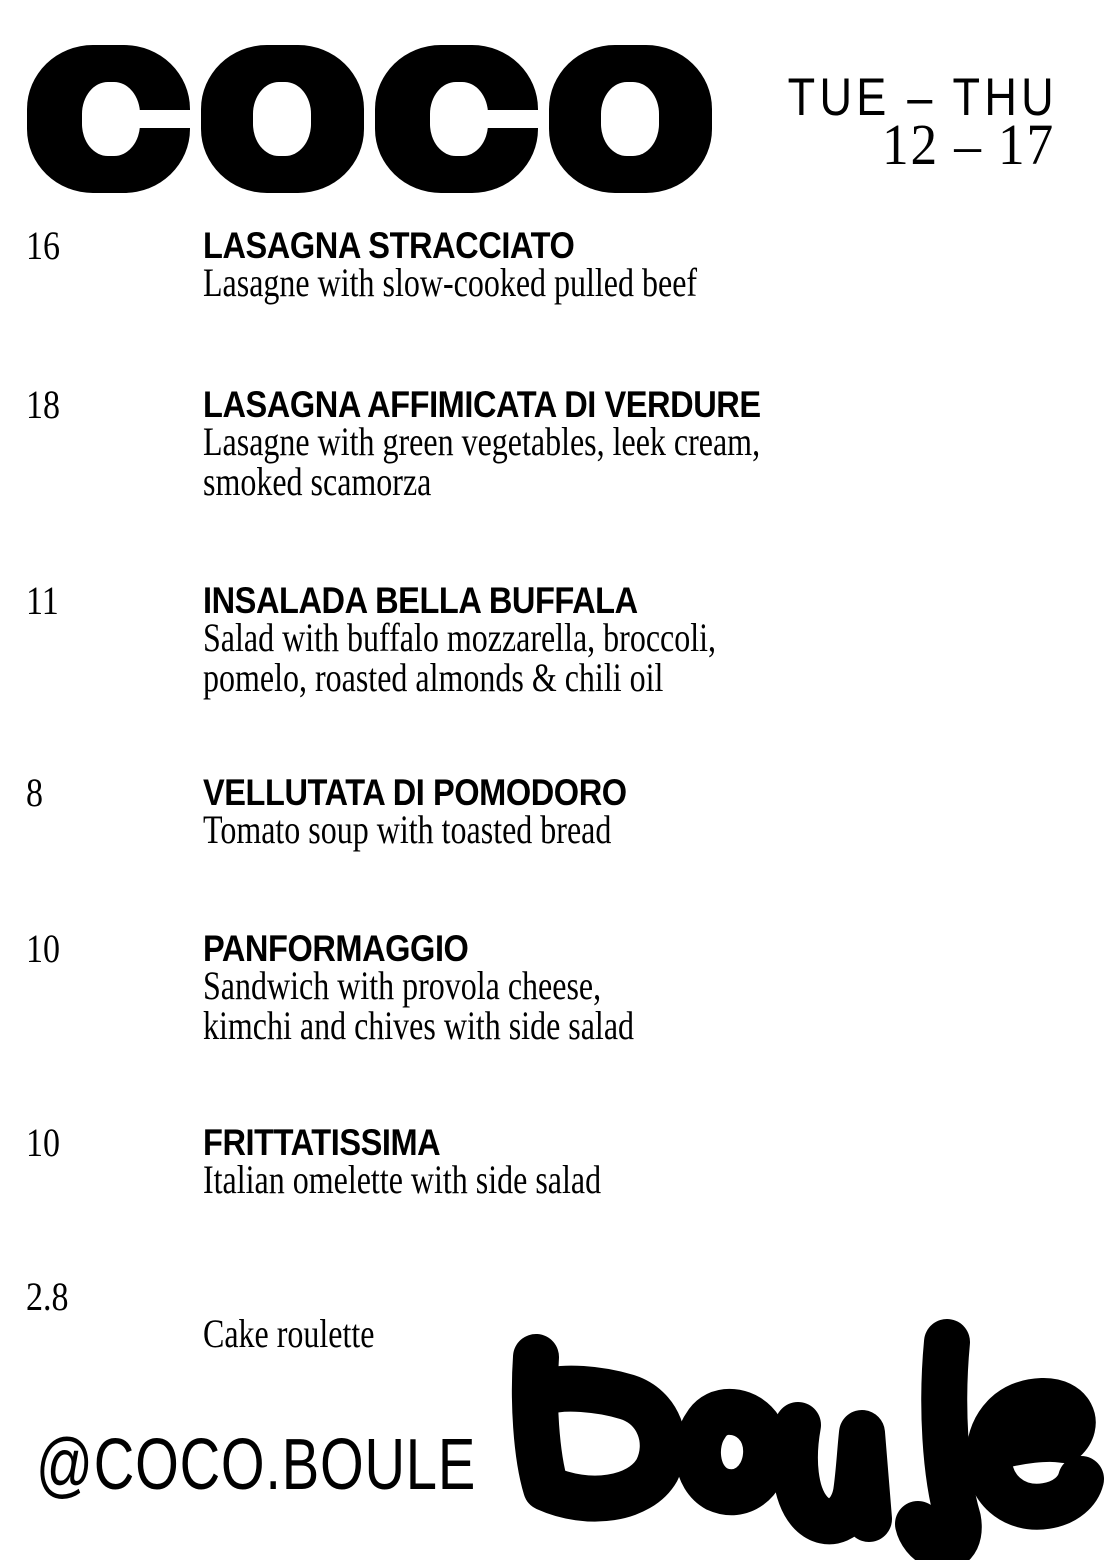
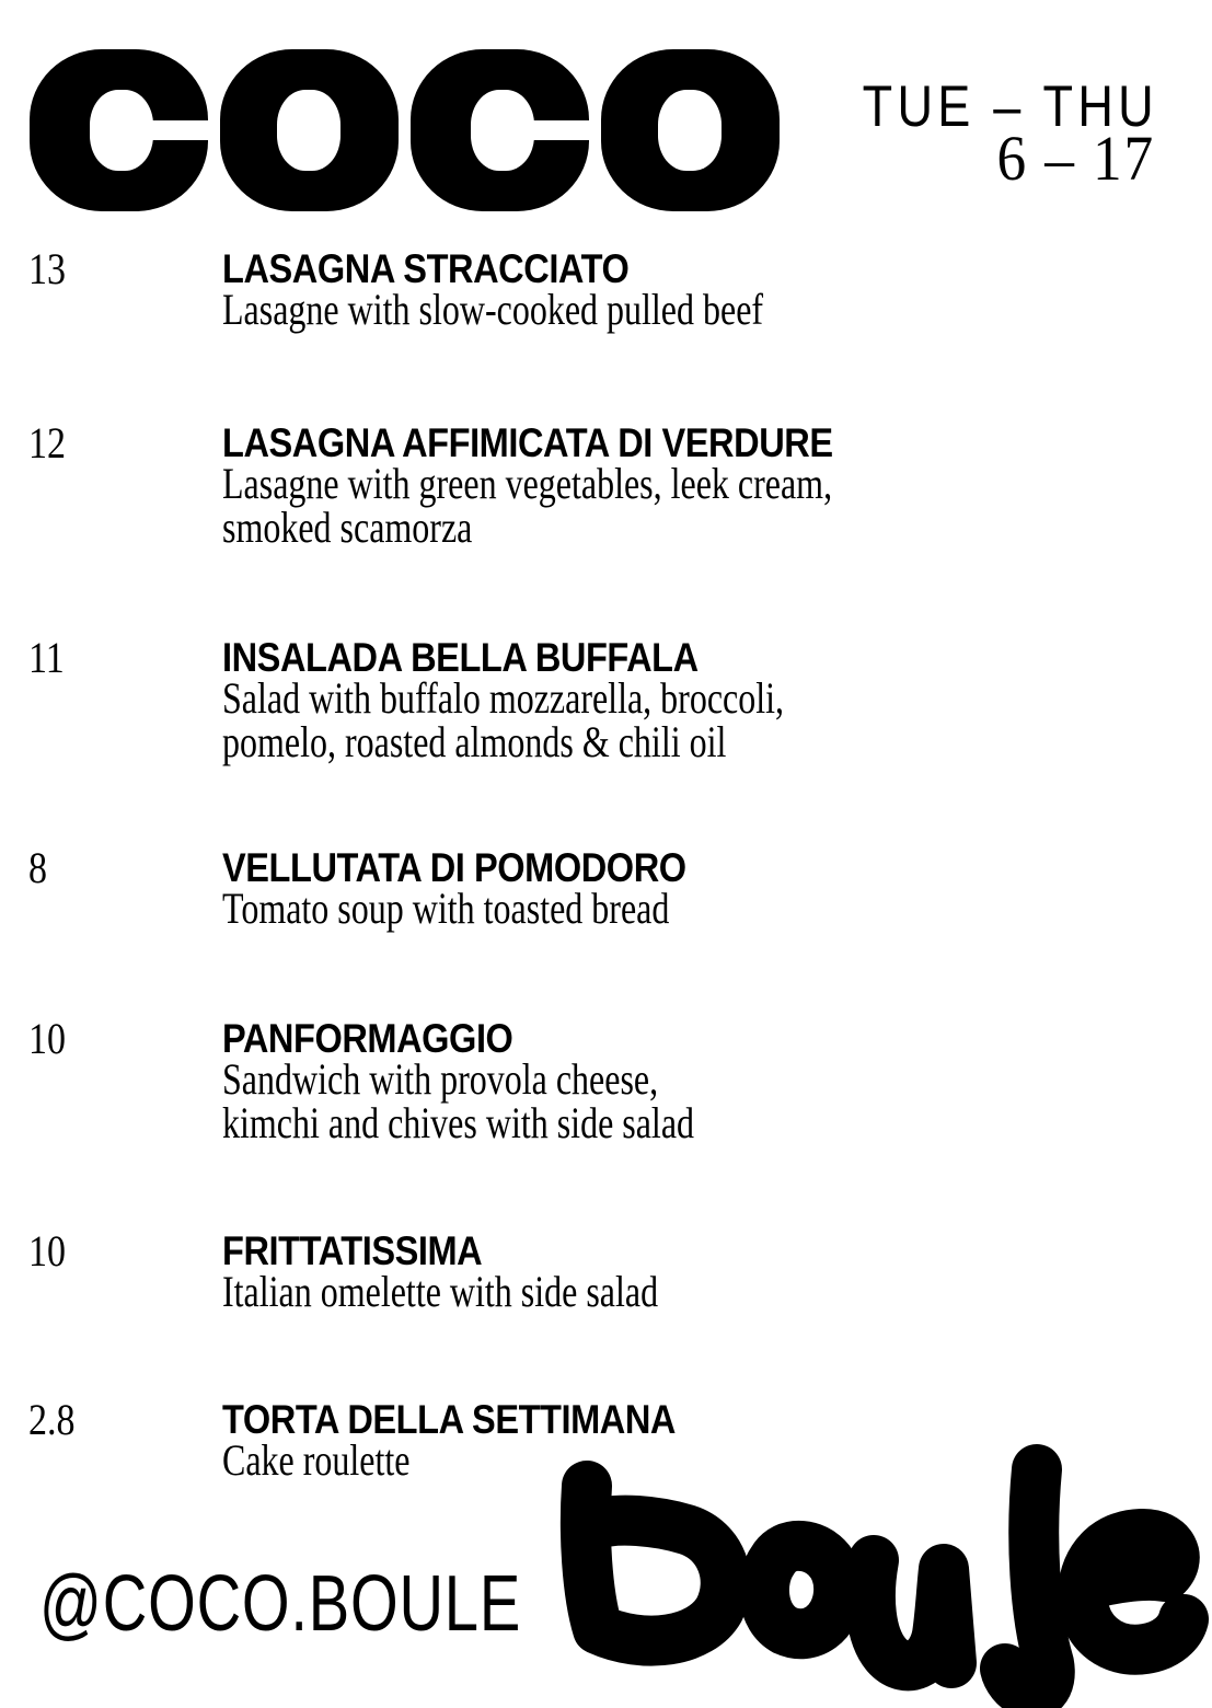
  TUE – THU
- 12 – 17
+ 6 – 17
- 16
+ 13
  LASAGNA STRACCIATO
  Lasagne with slow-cooked pulled beef
- 18
+ 12
  LASAGNA AFFIMICATA DI VERDURE
  Lasagne with green vegetables, leek cream,
  smoked scamorza
  11
  INSALADA BELLA BUFFALA
  Salad with buffalo mozzarella, broccoli,
  pomelo, roasted almonds & chili oil
  8
  VELLUTATA DI POMODORO
  Tomato soup with toasted bread
  10
  PANFORMAGGIO
  Sandwich with provola cheese,
  kimchi and chives with side salad
  10
  FRITTATISSIMA
  Italian omelette with side salad
  2.8
+ TORTA DELLA SETTIMANA
  Cake roulette
  @COCO.BOULE
